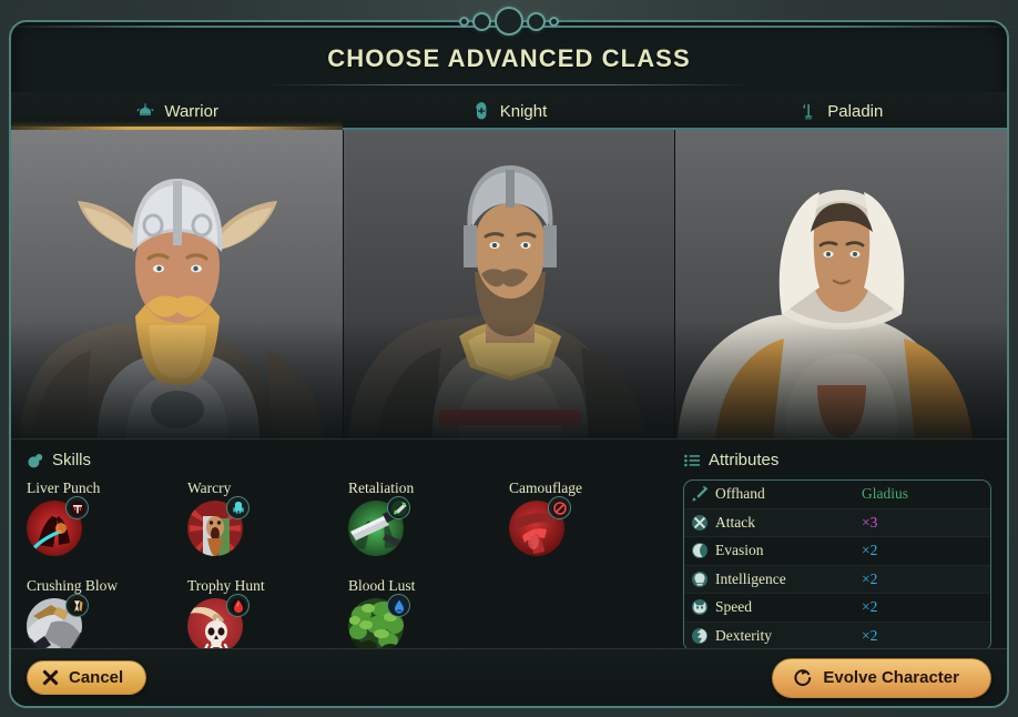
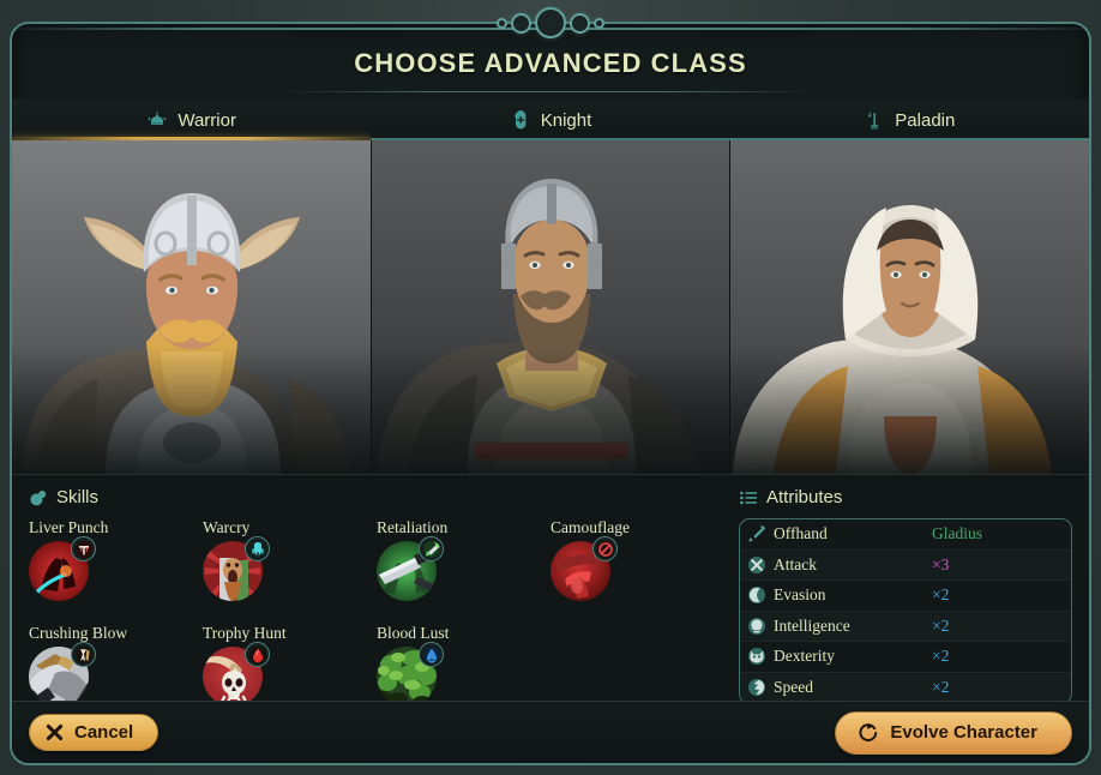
  CHOOSE ADVANCED CLASS
  Warrior
  Knight
  Paladin
  Skills
  Liver Punch
  Warcry
  Retaliation
  Camouflage
  Crushing Blow
  Trophy Hunt
  Blood Lust
  Attributes
  Offhand
  Gladius
  Attack
  ×3
  Evasion
  ×2
  Intelligence
  ×2
- Speed
+ Dexterity
  ×2
- Dexterity
+ Speed
  ×2
  Cancel
  Evolve Character
